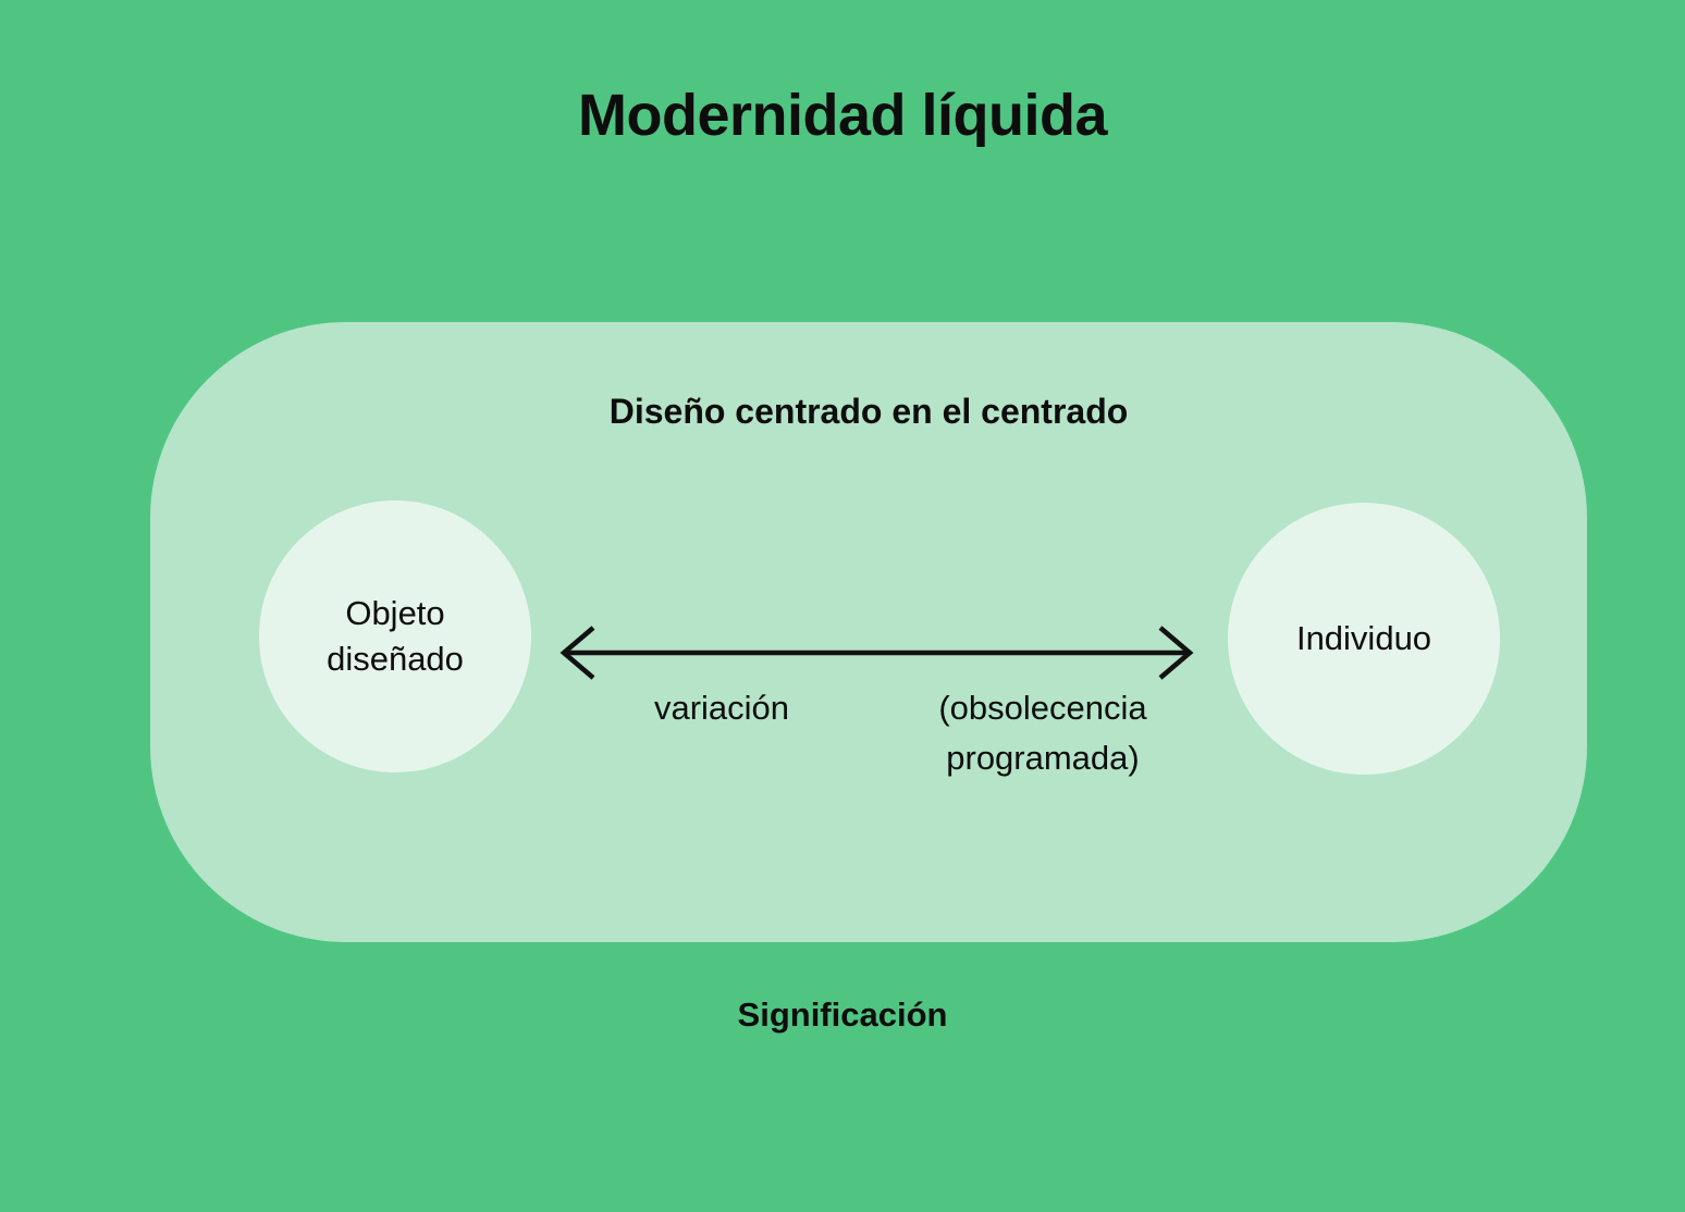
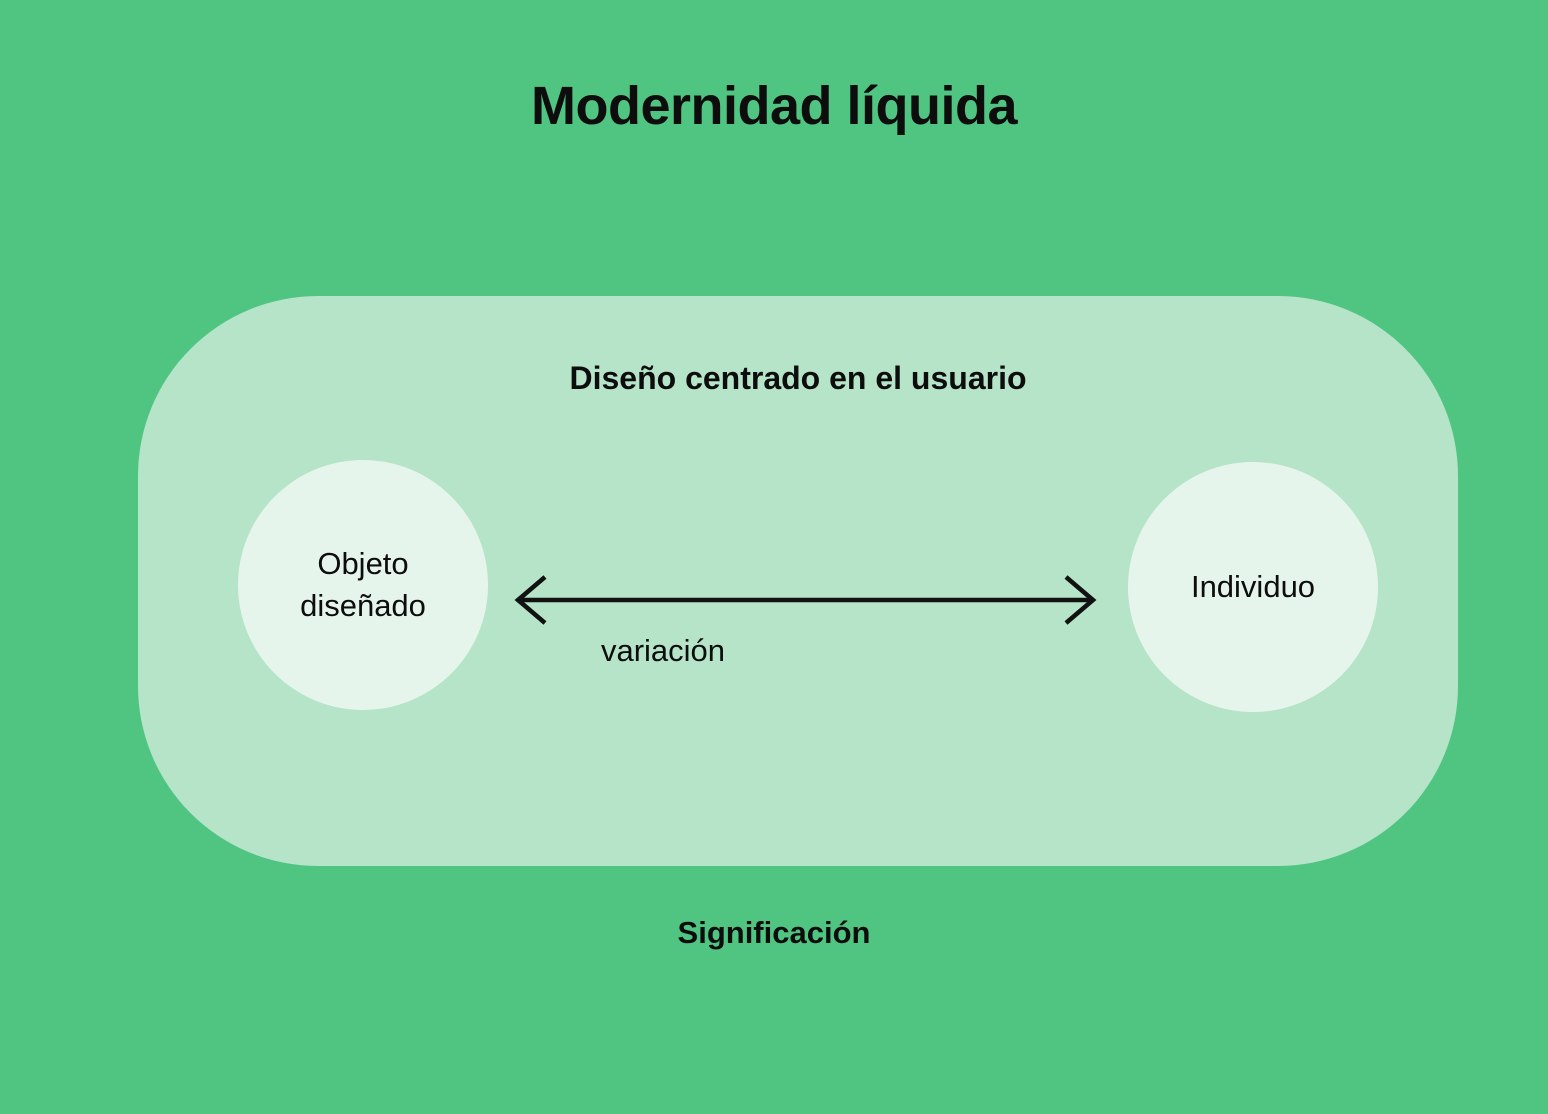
  Modernidad líquida
- Diseño centrado en el centrado
+ Diseño centrado en el usuario
  Objeto
  diseñado
  Individuo
  variación
- (obsolecencia
- programada)
  Significación
